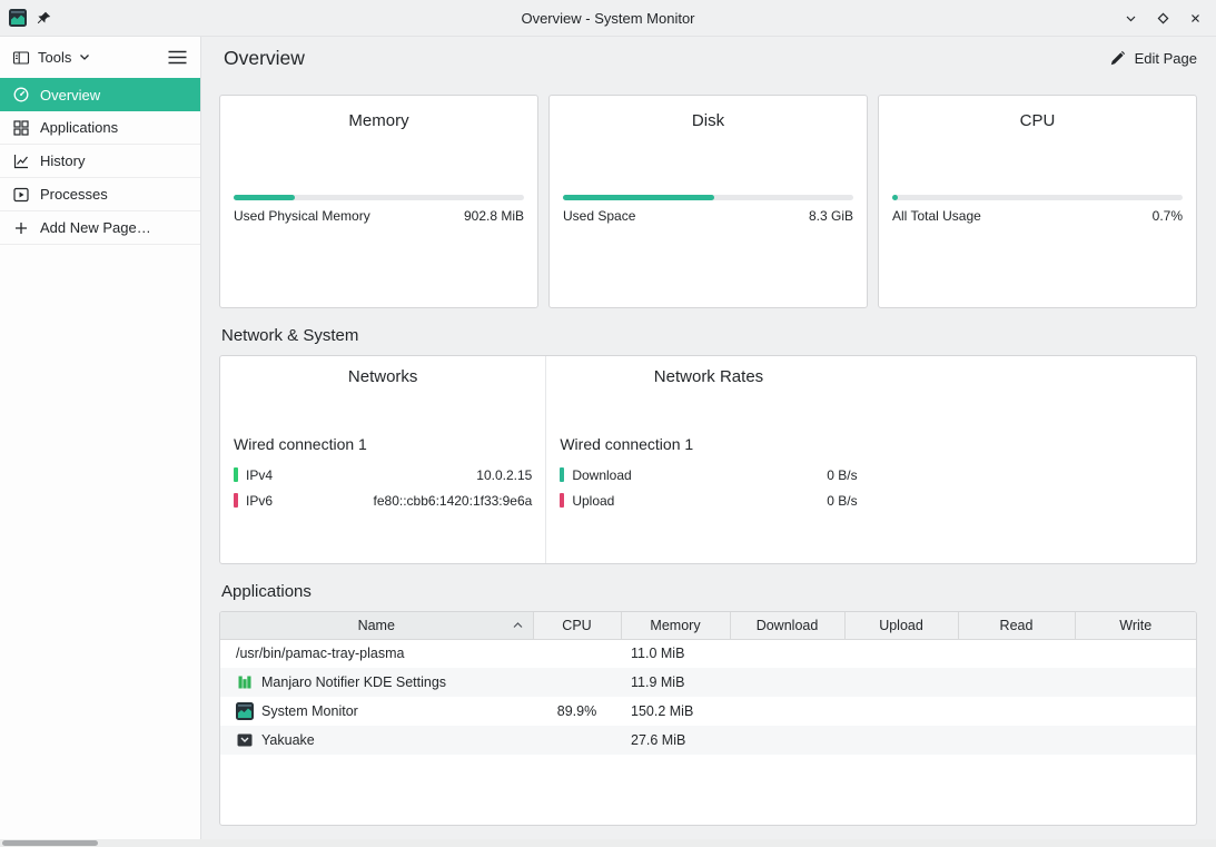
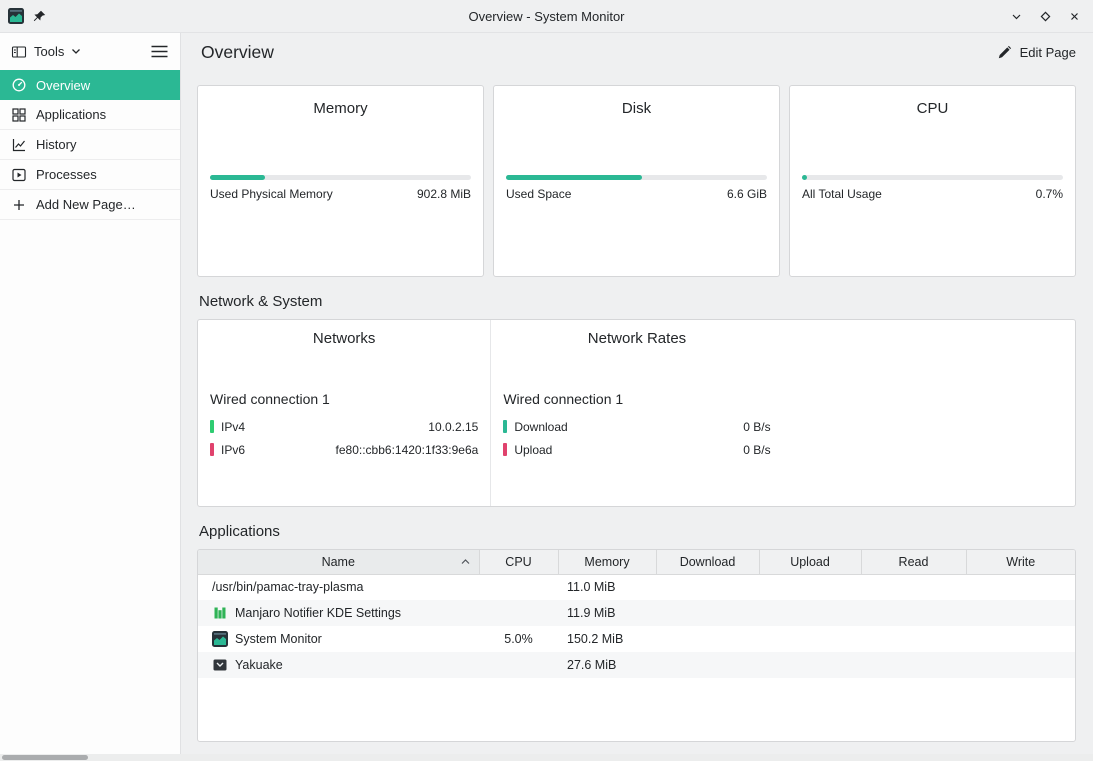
  Overview - System Monitor
  Tools
  Overview
  Applications
  History
  Processes
  Add New Page…
  Overview
  Edit Page
  Memory
  Used Physical Memory
  902.8 MiB
  Disk
  Used Space
- 8.3 GiB
+ 6.6 GiB
  CPU
  All Total Usage
  0.7%
  Network & System
  Networks
  Wired connection 1
  IPv4
  10.0.2.15
  IPv6
  fe80::cbb6:1420:1f33:9e6a
  Network Rates
  Wired connection 1
  Download
  0 B/s
  Upload
  0 B/s
  Applications
  Name	CPU	Memory	Download	Upload	Read	Write
  /usr/bin/pamac-tray-plasma		11.0 MiB
  Manjaro Notifier KDE Settings		11.9 MiB
- System Monitor	89.9%	150.2 MiB
+ System Monitor	5.0%	150.2 MiB
  Yakuake		27.6 MiB
